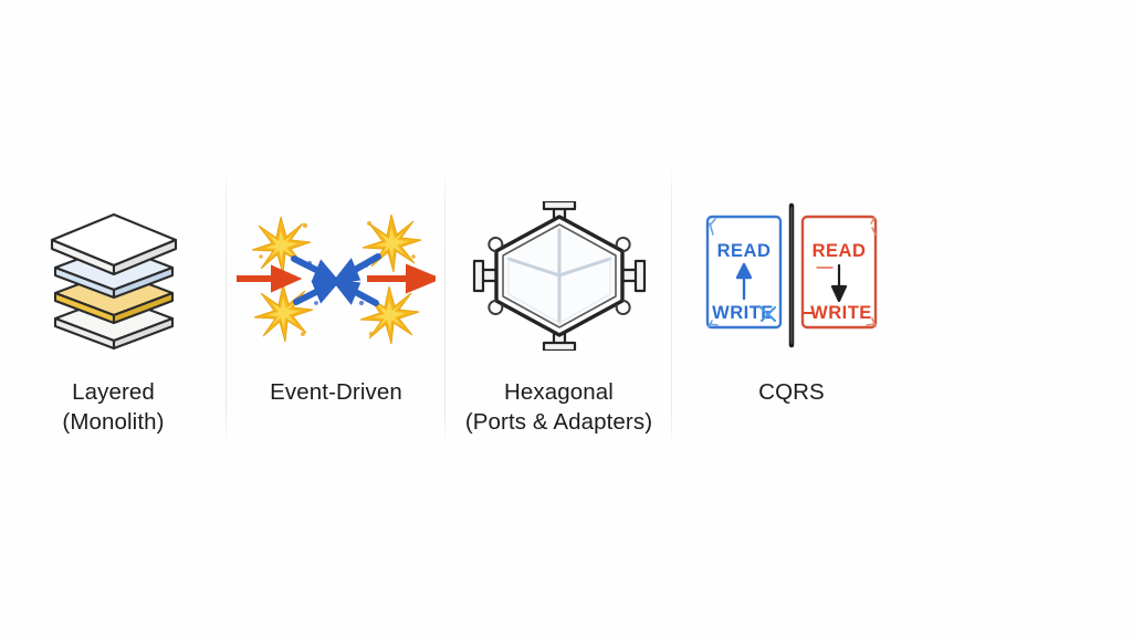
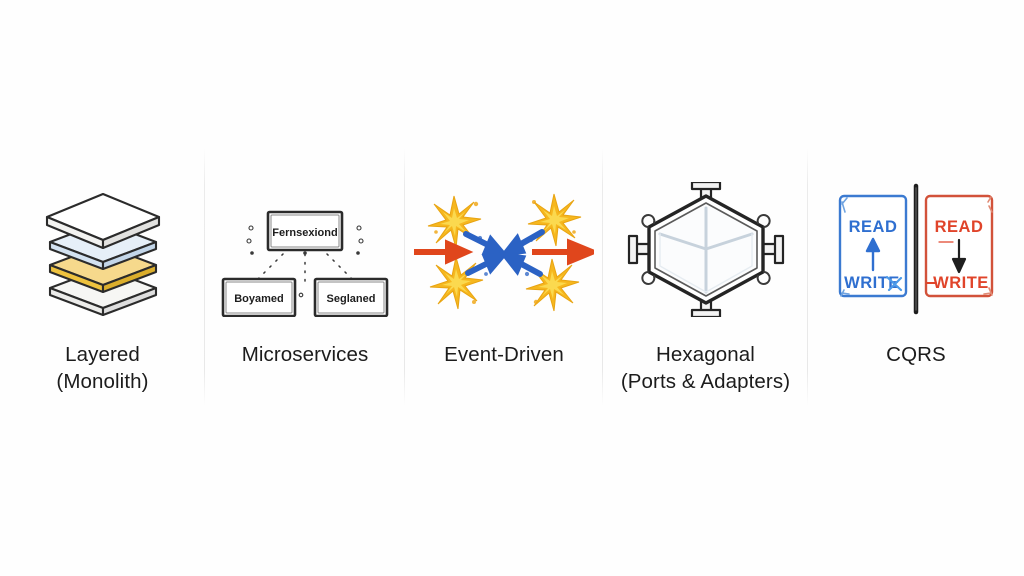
  Layered
  (Monolith)
+ Fernsexiond
+ Boyamed
+ Seglaned
+ Microservices
  Event-Driven
  Hexagonal
  (Ports & Adapters)
  READ
  WRIT
  READ
  WRITE
  CQRS
